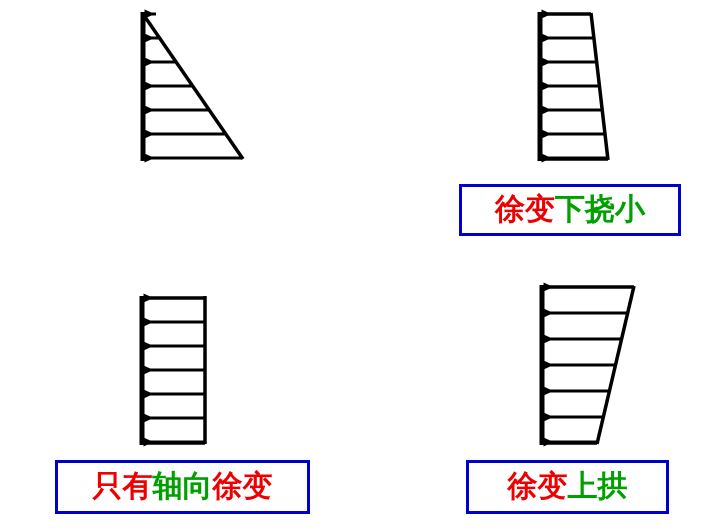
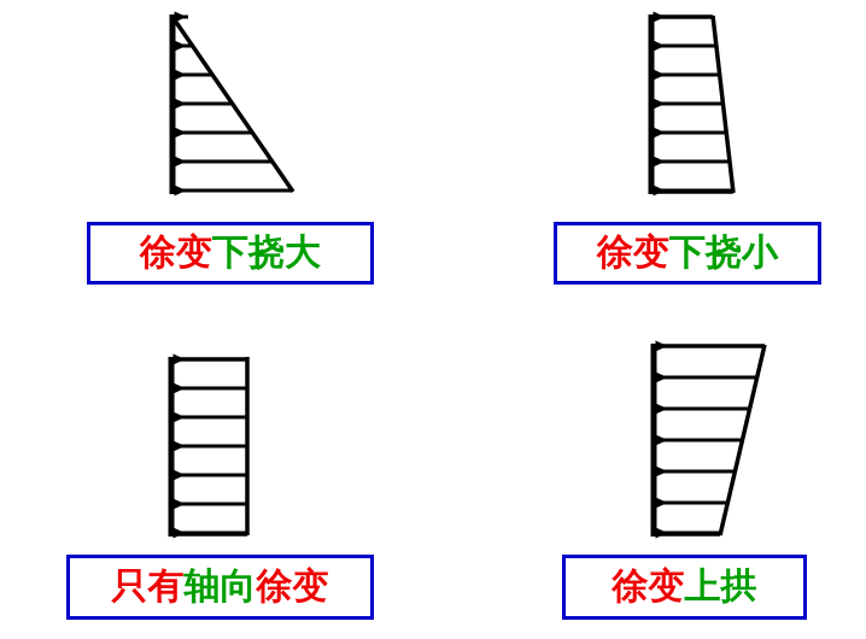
+ 徐变下挠大
  徐变下挠小
  只有轴向徐变
  徐变上拱
